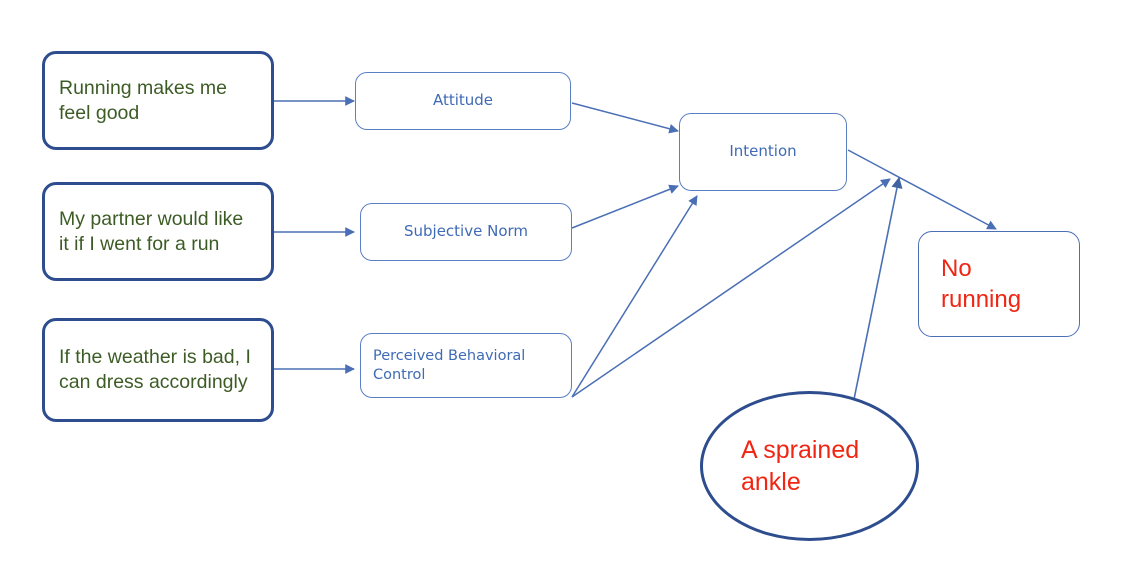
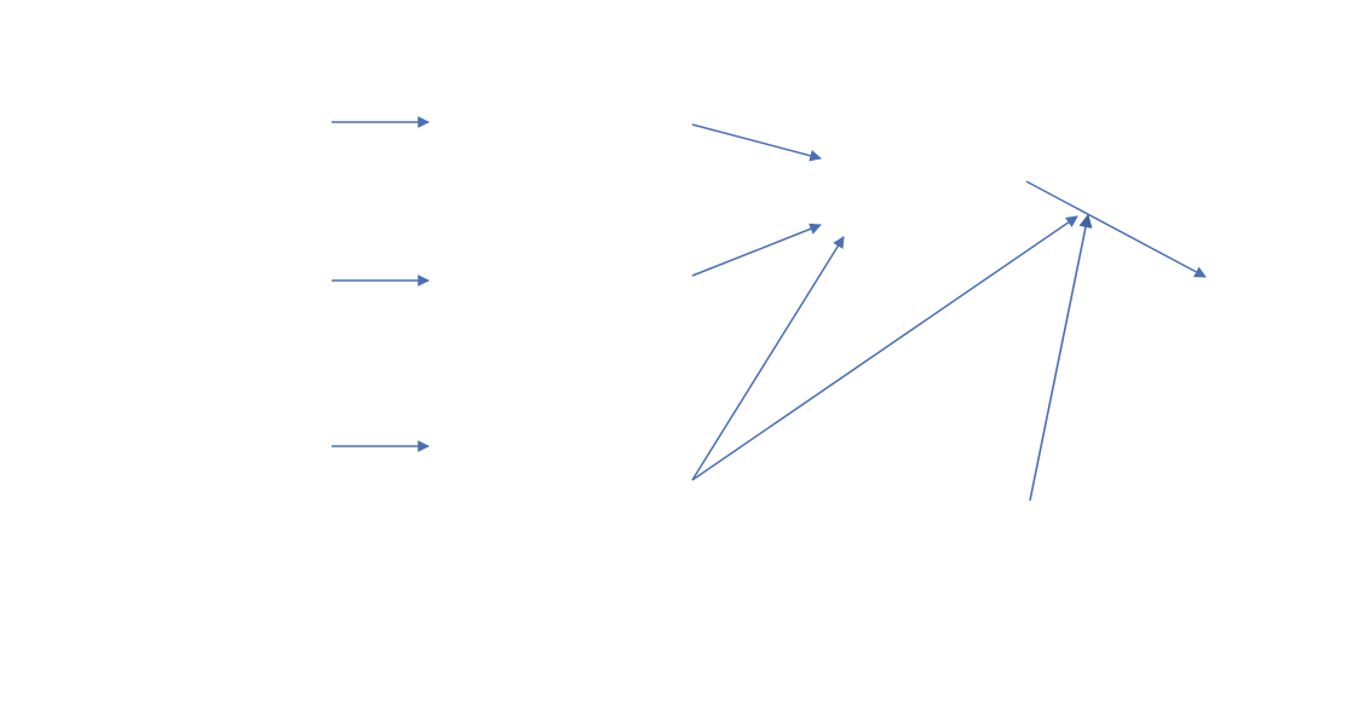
- Running makes me feel good
- My partner would like it if I went for a run
- If the weather is bad, I can dress accordingly
- Attitude
- Subjective Norm
- Perceived Behavioral Control
- Intention
- No running
- A sprained ankle
